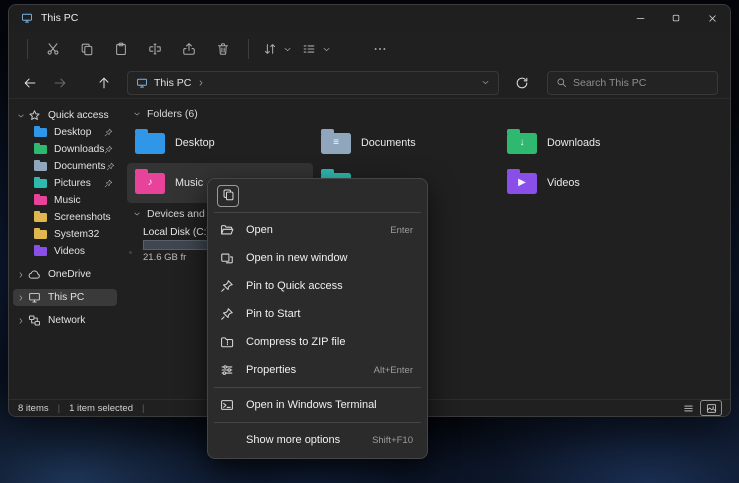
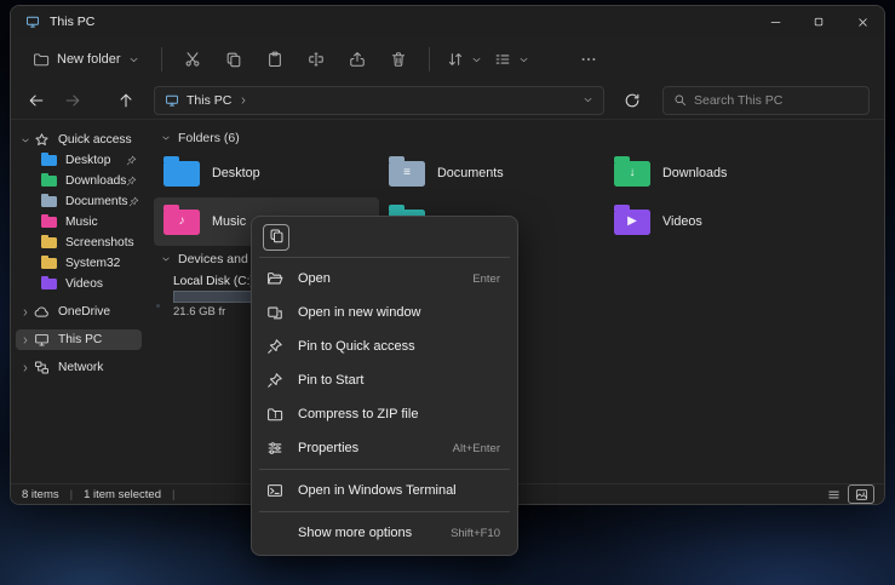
  This PC
+ New folder
  This PC
  Search This PC
  Quick access
  Desktop
  Downloads
  Documents
- Pictures
  Music
  Screenshots
  System32
  Videos
  OneDrive
  This PC
  Network
  Folders (6)
  Desktop
  ≡
  Documents
  ↓
  Downloads
  ♪
  Music
  ▶
  Videos
  Local Disk (C:
  21.6 GB fr
  8 items
  |
  1 item selected
  |
  Open
  Enter
  Open in new window
  Pin to Quick access
  Pin to Start
  Compress to ZIP file
  Properties
  Alt+Enter
  Open in Windows Terminal
  Show more options
  Shift+F10
